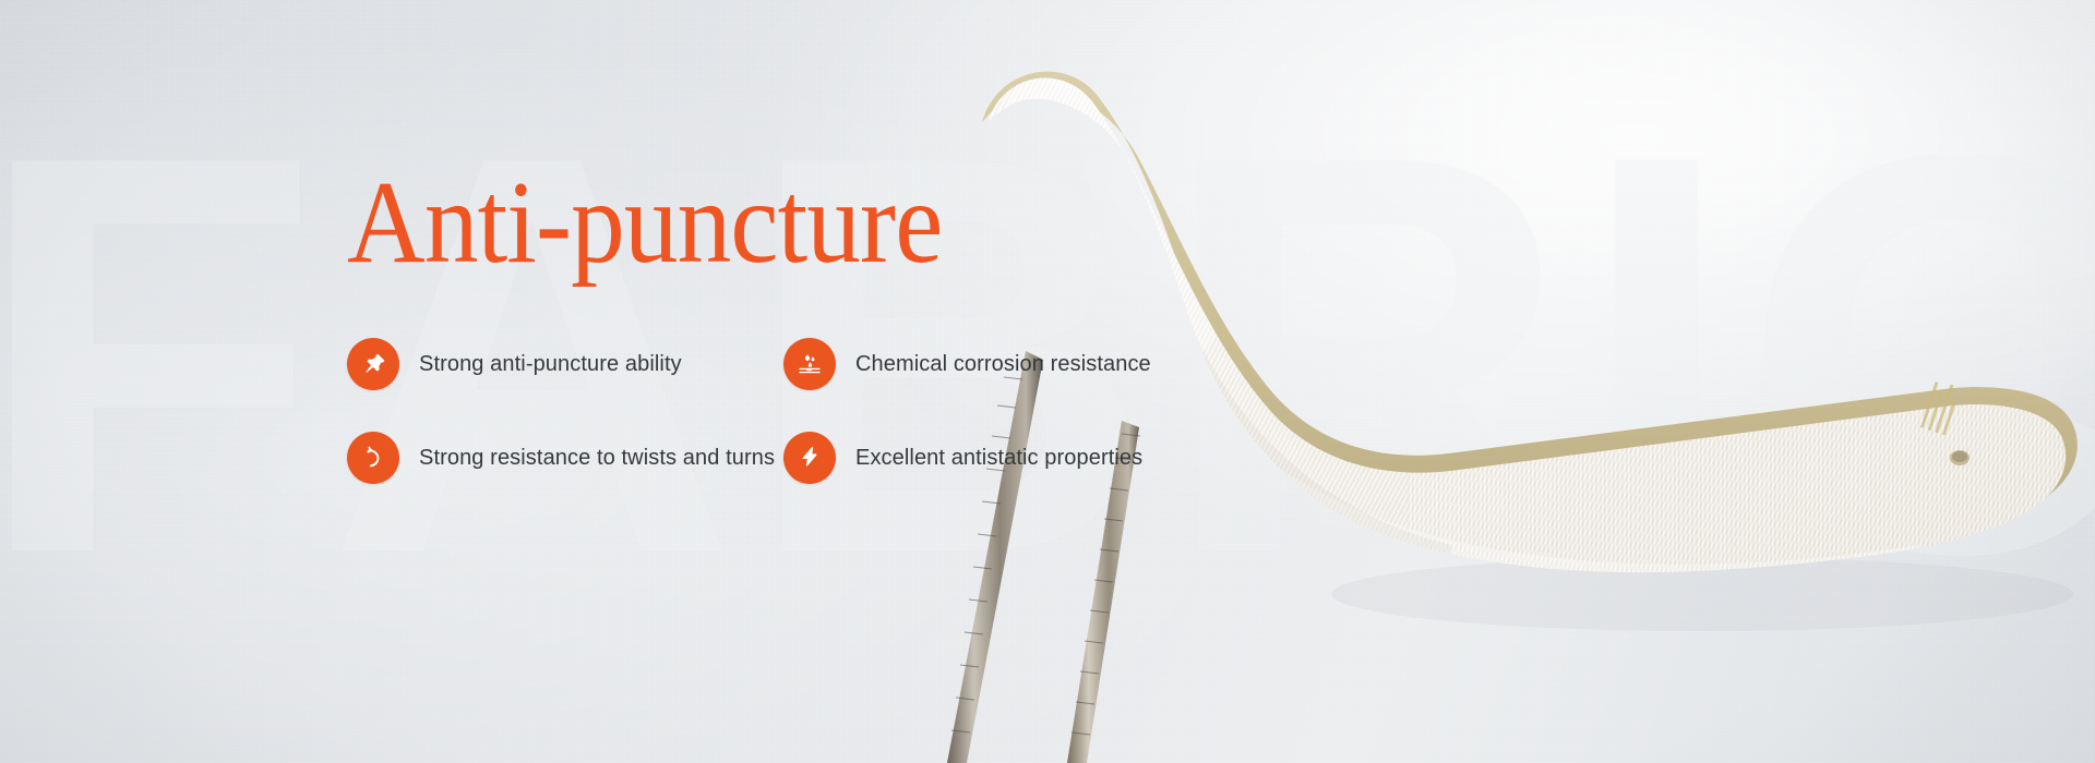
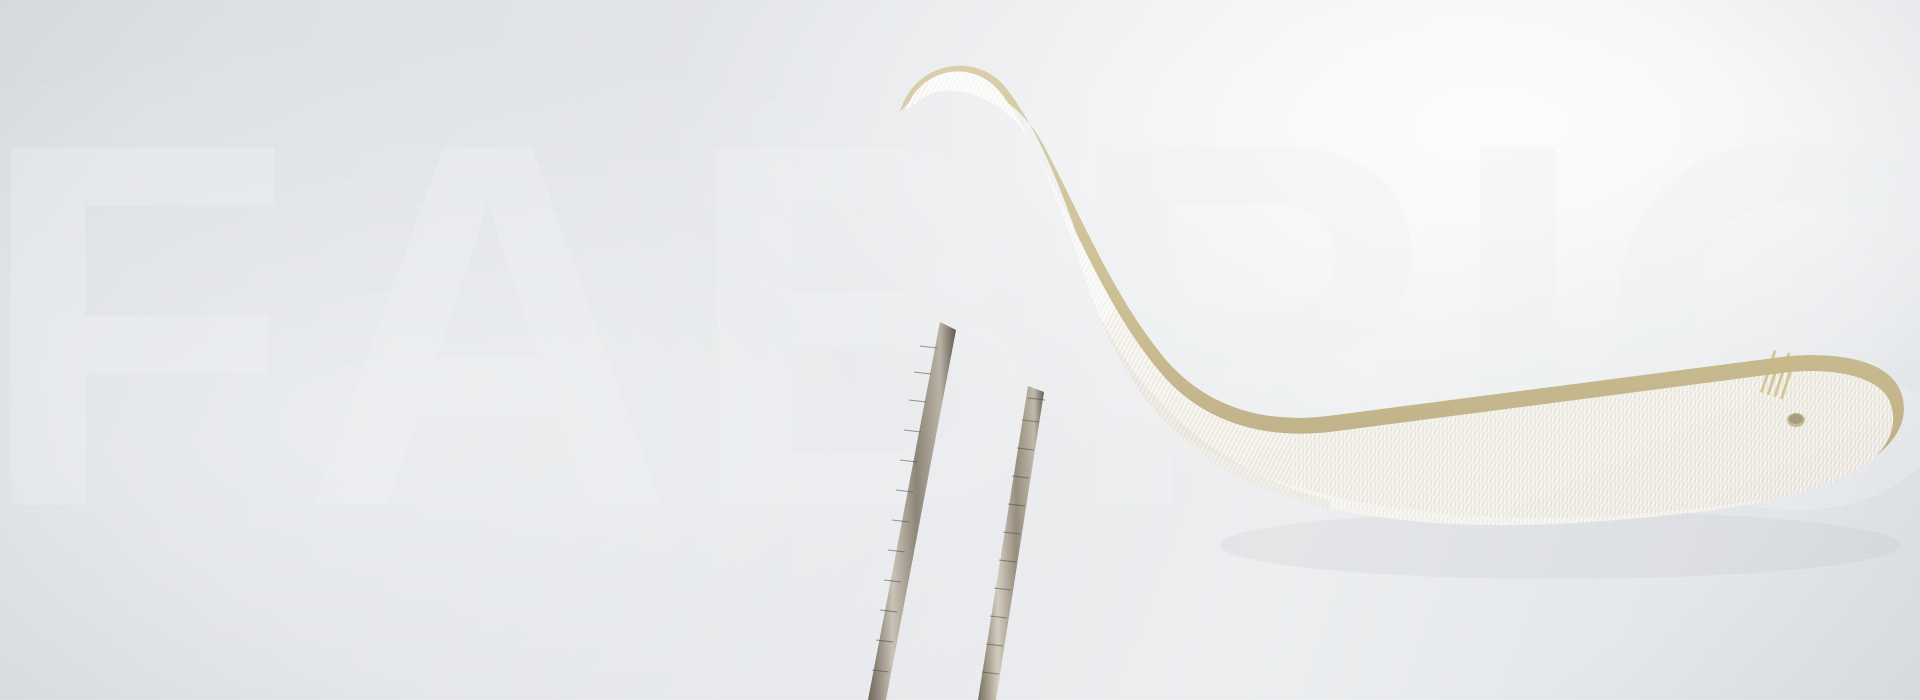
- Anti-puncture
- Strong anti-puncture ability
- Chemical corrosion resistance
- Strong resistance to twists and turns
- Excellent antistatic properties
